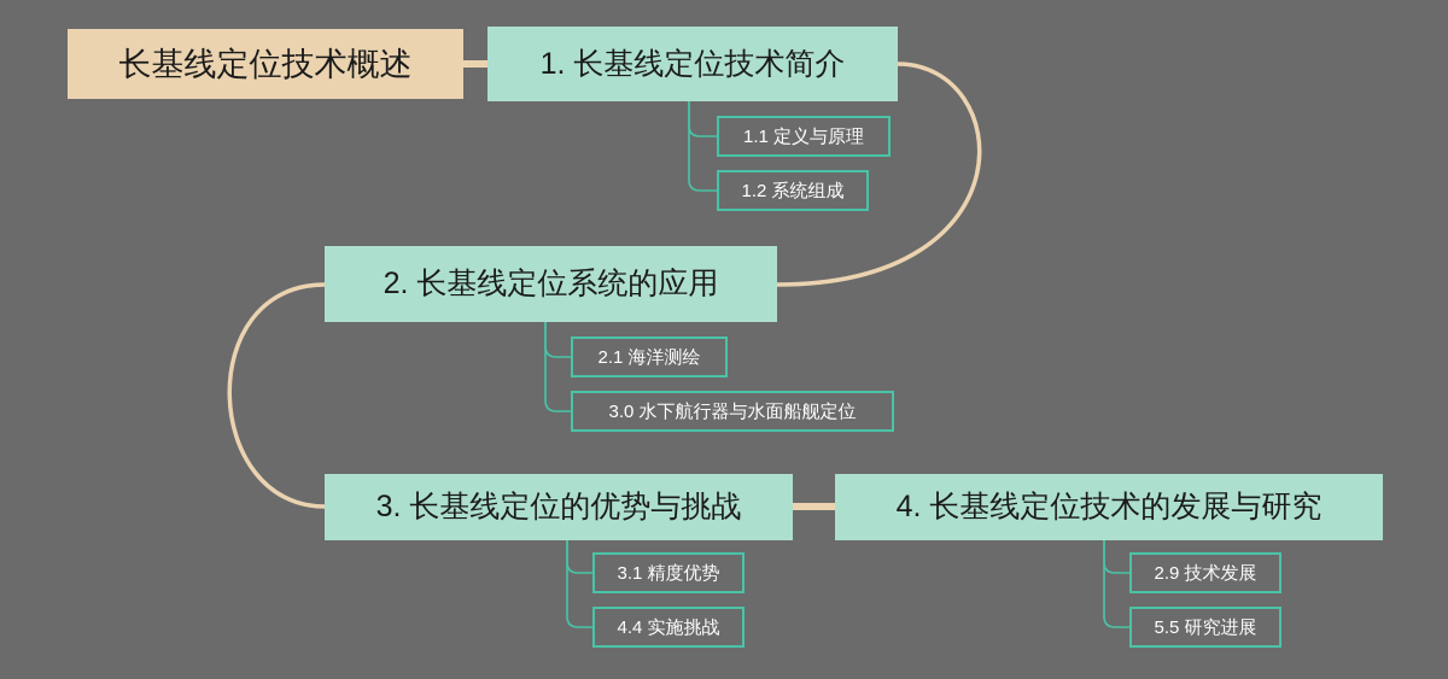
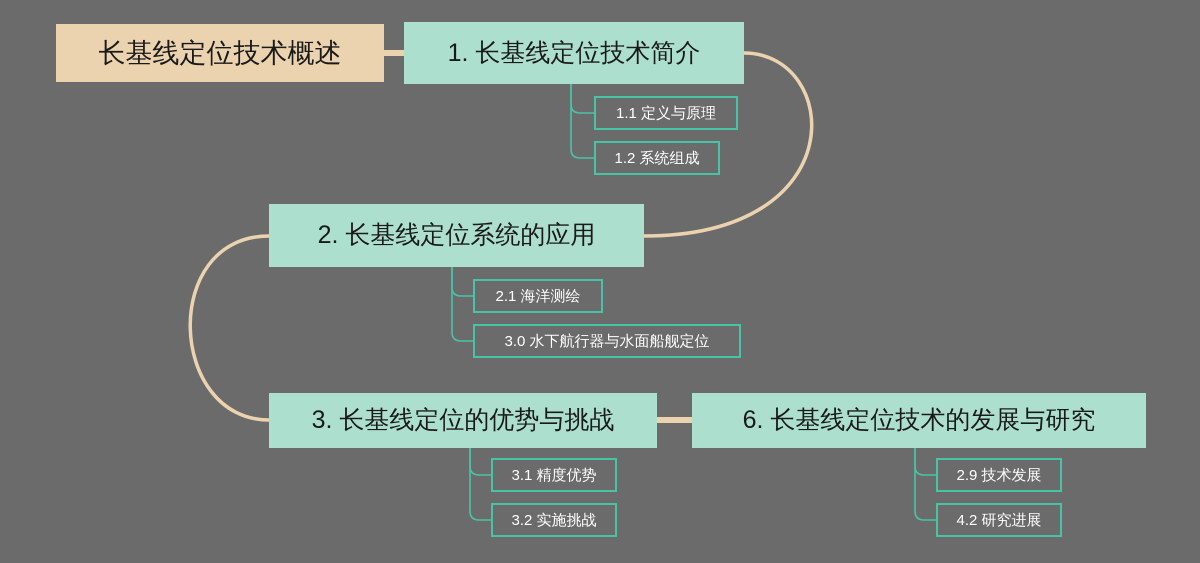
  长基线定位技术概述
  1. 长基线定位技术简介
  1.1 定义与原理
  1.2 系统组成
  2. 长基线定位系统的应用
  2.1 海洋测绘
  3.0 水下航行器与水面船舰定位
  3. 长基线定位的优势与挑战
  3.1 精度优势
- 4.4 实施挑战
+ 3.2 实施挑战
- 4. 长基线定位技术的发展与研究
+ 6. 长基线定位技术的发展与研究
  2.9 技术发展
- 5.5 研究进展
+ 4.2 研究进展
